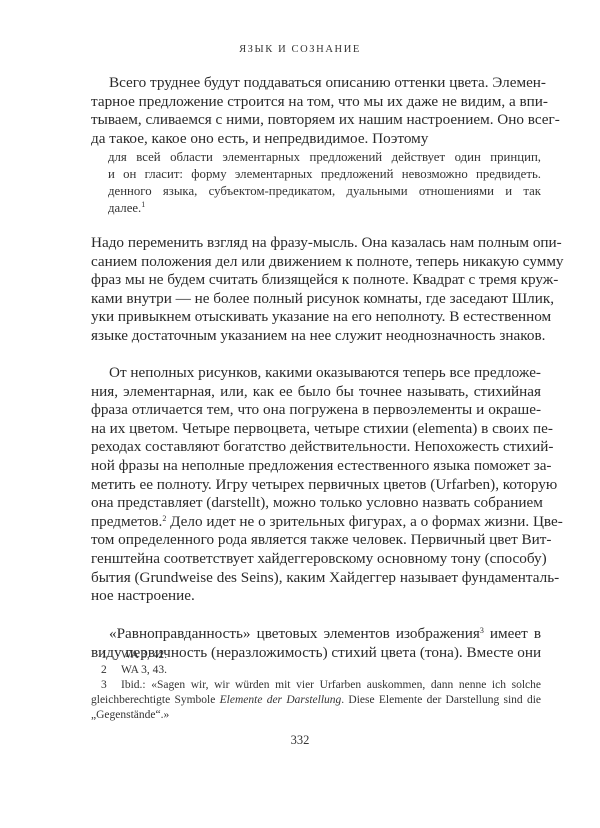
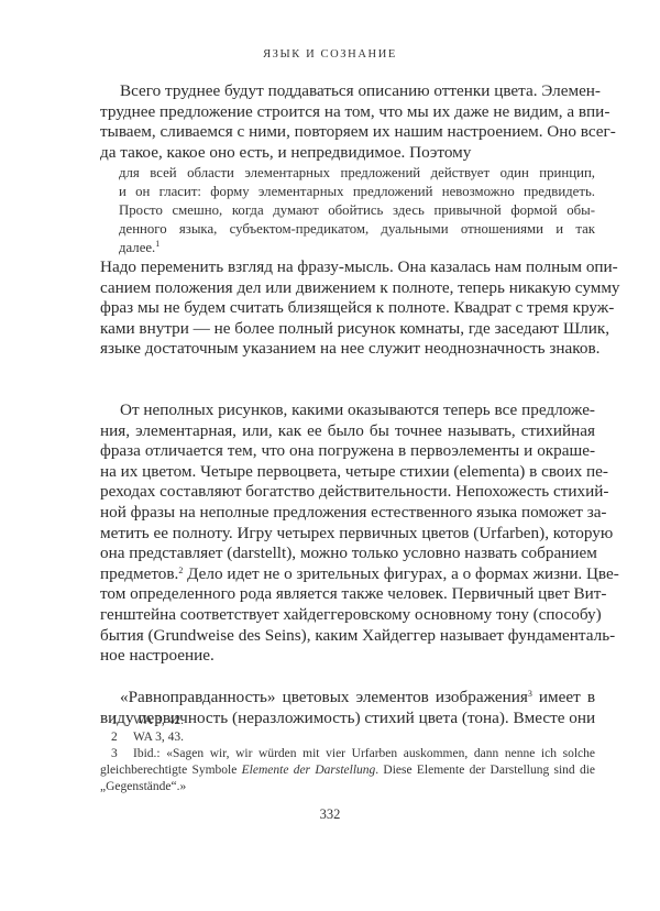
  ЯЗЫК И СОЗНАНИЕ
  Всего труднее будут поддаваться описанию оттенки цвета. Элемен-
- тарное предложение строится на том, что мы их даже не видим, а впи-
+ труднее предложение строится на том, что мы их даже не видим, а впи-
  тываем, сливаемся с ними, повторяем их нашим настроением. Оно всег-
  да такое, какое оно есть, и непредвидимое. Поэтому
  для всей области элементарных предложений действует один принцип,
  и он гласит: форму элементарных предложений невозможно предвидеть.
+ Просто смешно, когда думают обойтись здесь привычной формой обы-
  денного языка, субъектом-предикатом, дуальными отношениями и так
  далее.1
  Надо переменить взгляд на фразу-мысль. Она казалась нам полным опи-
  санием положения дел или движением к полноте, теперь никакую сумму
  фраз мы не будем считать близящейся к полноте. Квадрат с тремя круж-
  ками внутри — не более полный рисунок комнаты, где заседают Шлик,
- уки привыкнем отыскивать указание на его неполноту. В естественном
  языке достаточным указанием на нее служит неоднозначность знаков.
  От неполных рисунков, какими оказываются теперь все предложе-
  ния, элементарная, или, как ее было бы точнее называть, стихийная
  фраза отличается тем, что она погружена в первоэлементы и окраше-
  на их цветом. Четыре первоцвета, четыре стихии (elementa) в своих пе-
  реходах составляют богатство действительности. Непохожесть стихий-
  ной фразы на неполные предложения естественного языка поможет за-
  метить ее полноту. Игру четырех первичных цветов (Urfarben), которую
  она представляет (darstellt), можно только условно назвать собранием
  предметов.2 Дело идет не о зрительных фигурах, а о формах жизни. Цве-
  том определенного рода является также человек. Первичный цвет Вит-
  генштейна соответствует хайдеггеровскому основному тону (способу)
  бытия (Grundweise des Seins), каким Хайдеггер называет фундаменталь-
  ное настроение.
  «Равноправданность» цветовых элементов изображения3 имеет в
  виду первичность (неразложимость) стихий цвета (тона). Вместе они
  1 WA 3, 42.
  2 WA 3, 43.
  3 Ibid.: «Sagen wir, wir würden mit vier Urfarben auskommen, dann nenne ich solche
  gleichberechtigte Symbole Elemente der Darstellung. Diese Elemente der Darstellung sind die
  „Gegenstände“.»
  332
